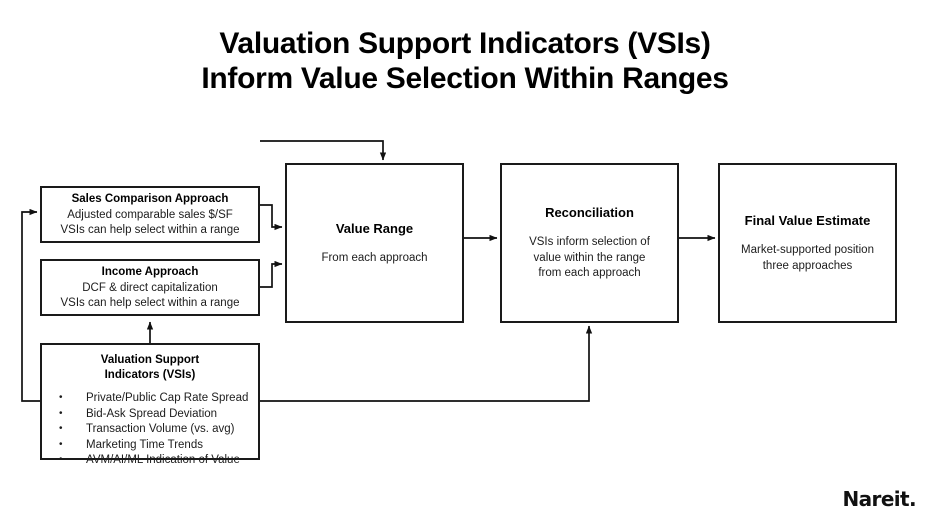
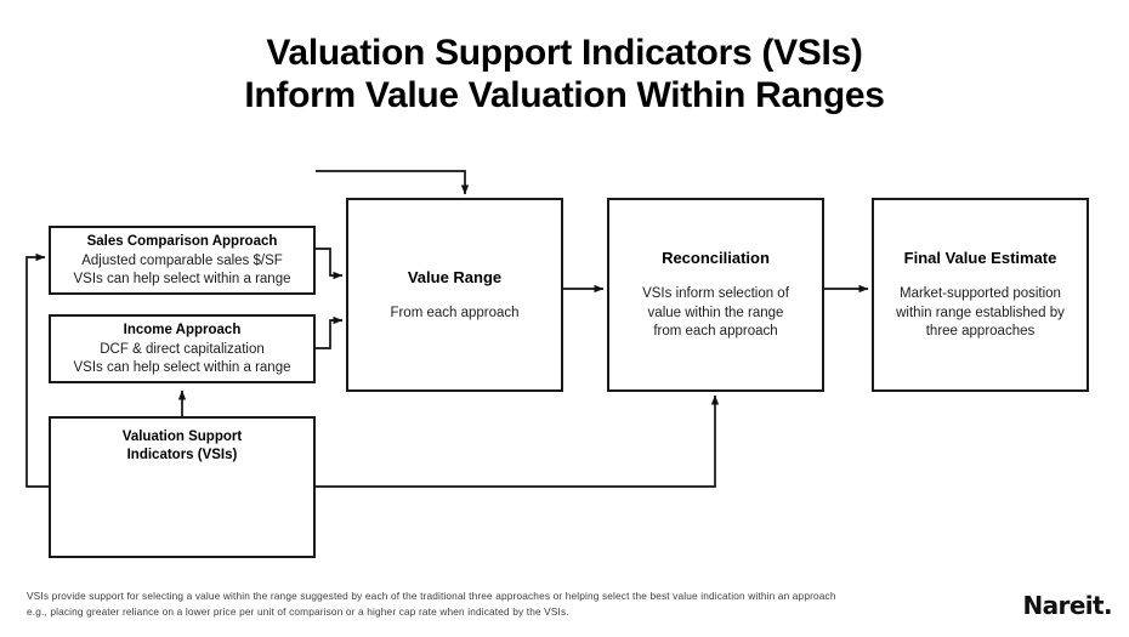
  Valuation Support Indicators (VSIs)
- Inform Value Selection Within Ranges
+ Inform Value Valuation Within Ranges
  Sales Comparison Approach
  Adjusted comparable sales $/SF
  VSIs can help select within a range
  Income Approach
  DCF & direct capitalization
  VSIs can help select within a range
  Valuation Support
  Indicators (VSIs)
- Private/Public Cap Rate Spread
- Bid-Ask Spread Deviation
- Transaction Volume (vs. avg)
- Marketing Time Trends
- AVM/AI/ML Indication of Value
  Value Range
  From each approach
  Reconciliation
  VSIs inform selection of
  value within the range
  from each approach
  Final Value Estimate
  Market-supported position
+ within range established by
  three approaches
+ VSIs provide support for selecting a value within the range suggested by each of the traditional three approaches or helping select the best value indication within an approach
+ e.g., placing greater reliance on a lower price per unit of comparison or a higher cap rate when indicated by the VSIs.
  Nareit.
